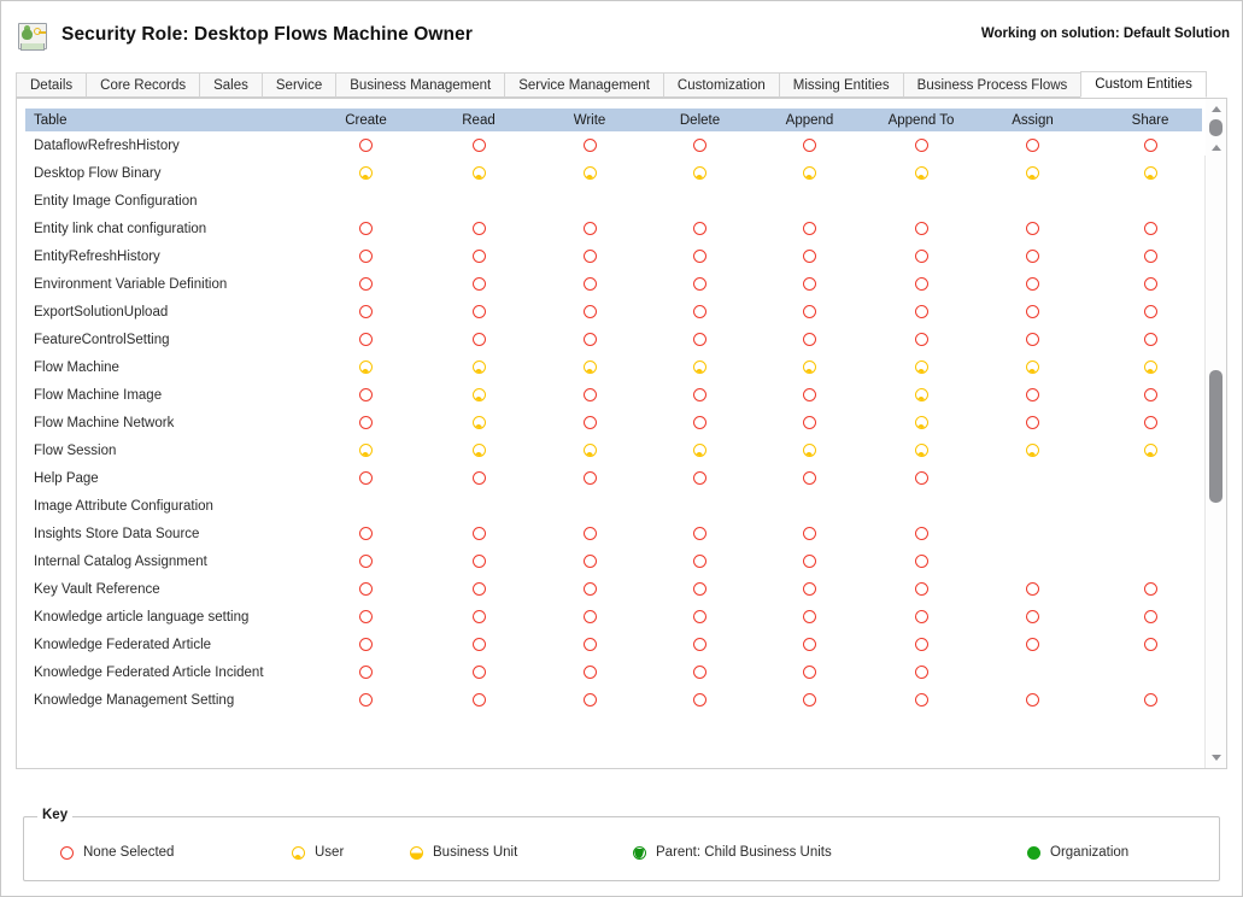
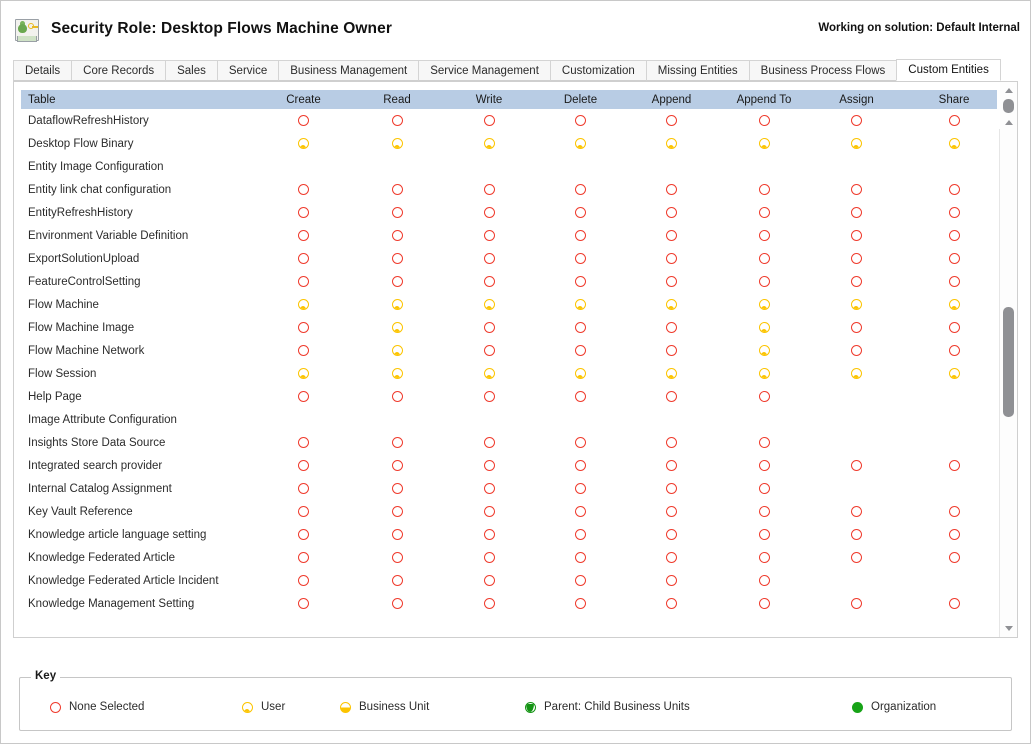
  Security Role: Desktop Flows Machine Owner
- Working on solution: Default Solution
+ Working on solution: Default Internal
  Details
  Core Records
  Sales
  Service
  Business Management
  Service Management
  Customization
  Missing Entities
  Business Process Flows
  Custom Entities
  Table	Create	Read	Write	Delete	Append	Append To	Assign	Share
  DataflowRefreshHistory
  Desktop Flow Binary
  Entity Image Configuration
  Entity link chat configuration
  EntityRefreshHistory
  Environment Variable Definition
  ExportSolutionUpload
  FeatureControlSetting
  Flow Machine
  Flow Machine Image
  Flow Machine Network
  Flow Session
  Help Page
  Image Attribute Configuration
  Insights Store Data Source
+ Integrated search provider
  Internal Catalog Assignment
  Key Vault Reference
  Knowledge article language setting
  Knowledge Federated Article
  Knowledge Federated Article Incident
  Knowledge Management Setting
  Key
  None Selected
  User
  Business Unit
  Parent: Child Business Units
  Organization
